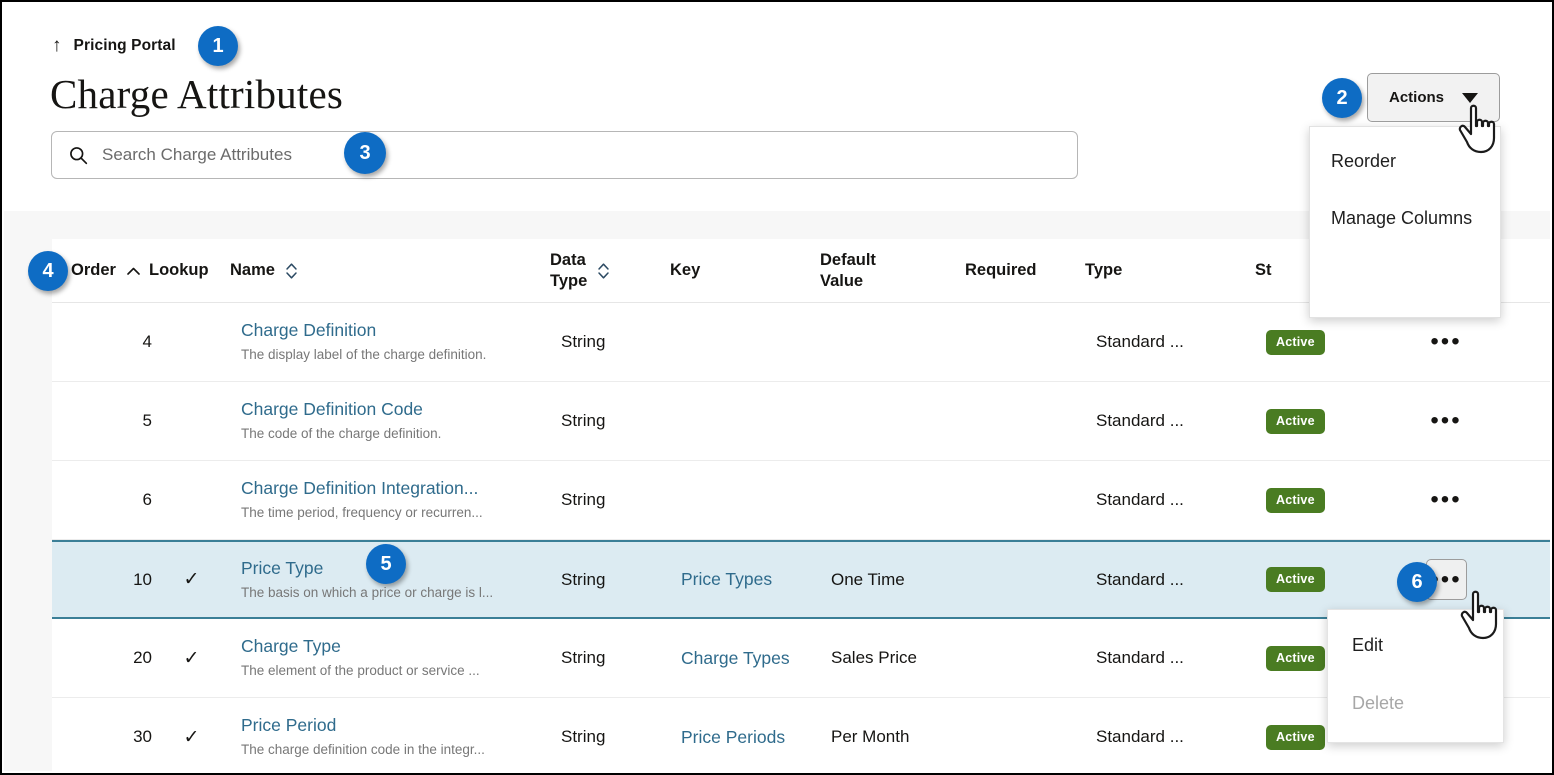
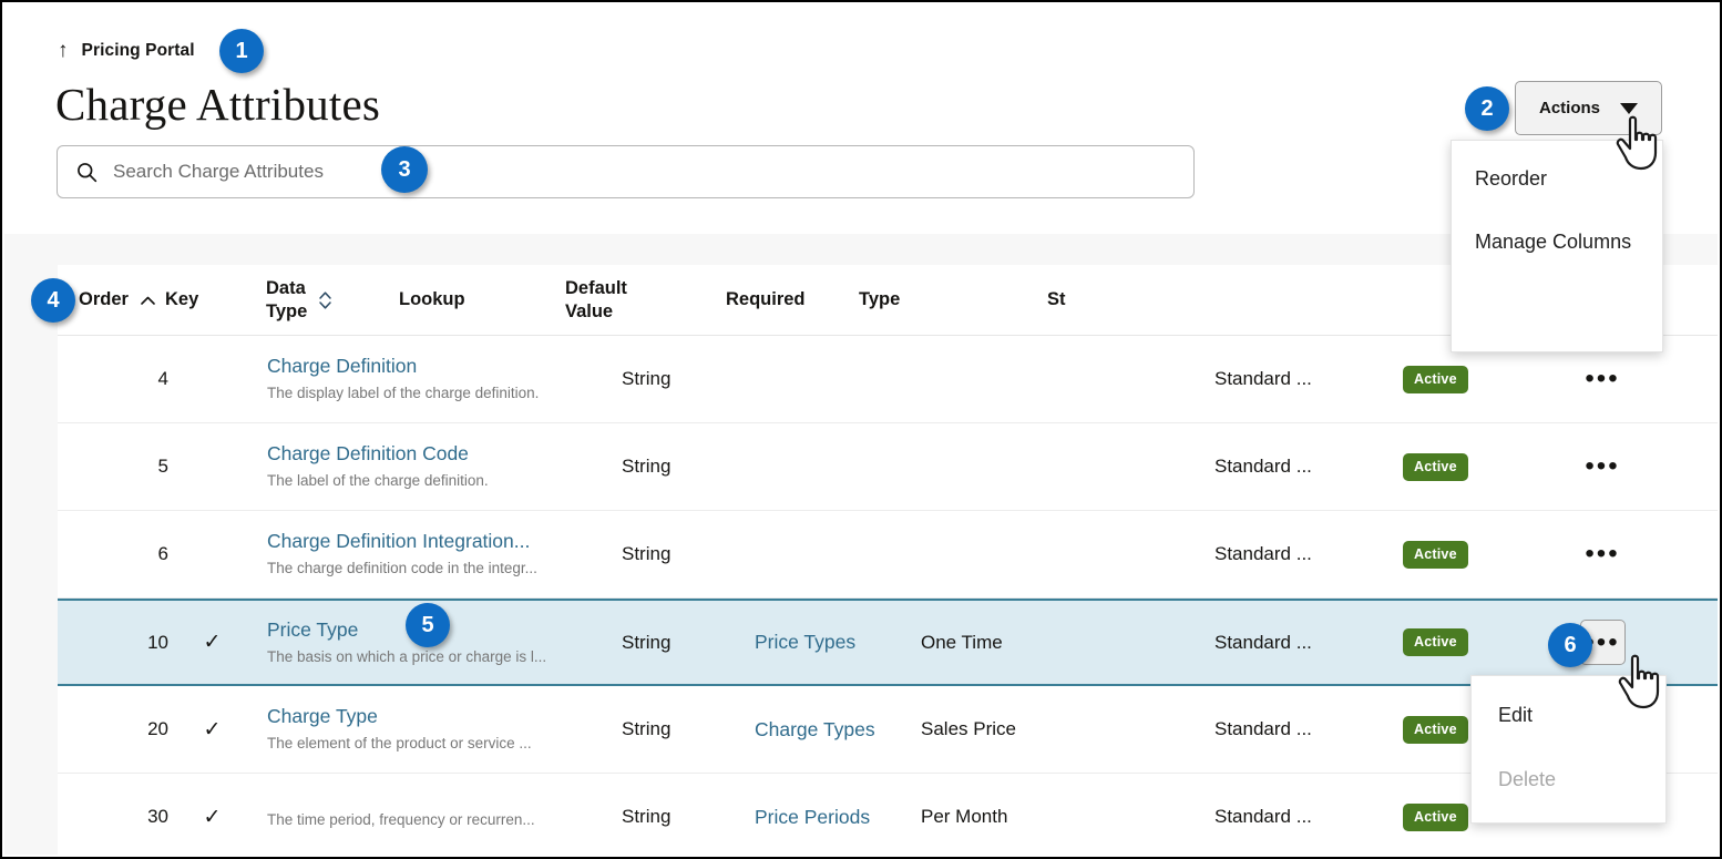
  ↑
  Pricing Portal
  Charge Attributes
  Search Charge Attributes
  Actions
  Reorder
  Manage Columns
  Order
- Lookup
+ Key
- Name
  Data
  Type
- Key
+ Lookup
  Default
  Value
  Required
  Type
  St
  4
  Charge Definition
  The display label of the charge definition.
  String
  Standard ...
  Active
  •••
  5
  Charge Definition Code
- The code of the charge definition.
+ The label of the charge definition.
  String
  Standard ...
  Active
  •••
  6
  Charge Definition Integration...
- The time period, frequency or recurren...
+ The charge definition code in the integr...
  String
  Standard ...
  Active
  •••
  10
  ✓
  Price Type
  The basis on which a price or charge is l...
  String
  Price Types
  One Time
  Standard ...
  Active
  20
  ✓
  Charge Type
  The element of the product or service ...
  String
  Charge Types
  Sales Price
  Standard ...
  Active
  30
  ✓
- Price Period
- The charge definition code in the integr...
+ The time period, frequency or recurren...
  String
  Price Periods
  Per Month
  Standard ...
  Active
  Edit
  Delete
  1
  2
  3
  4
  5
  6
